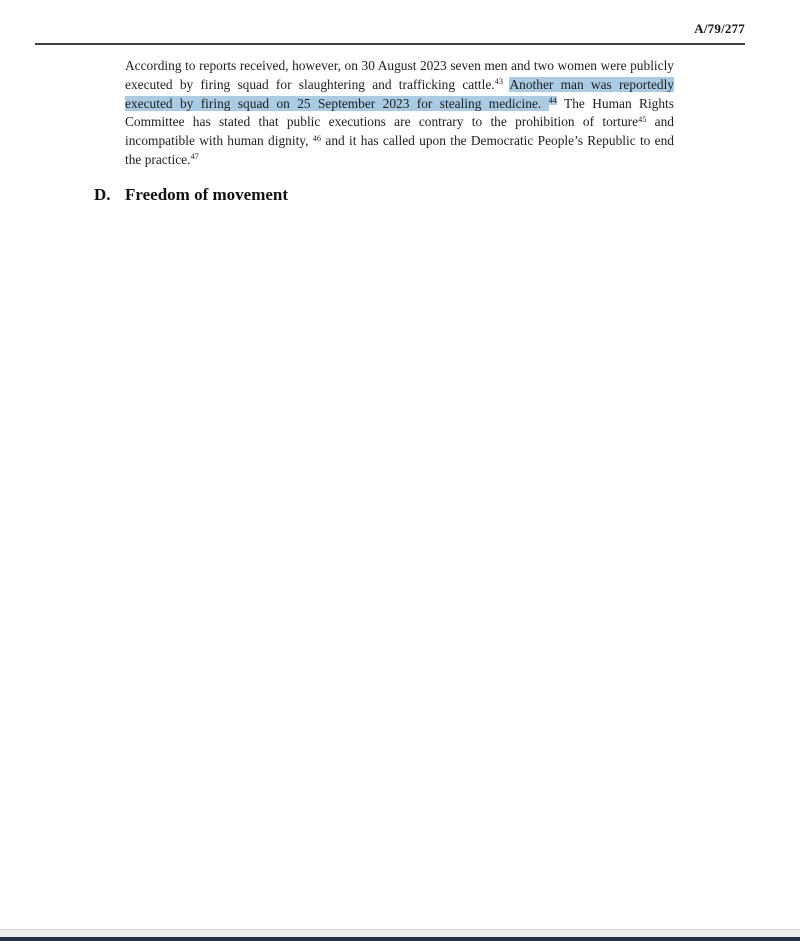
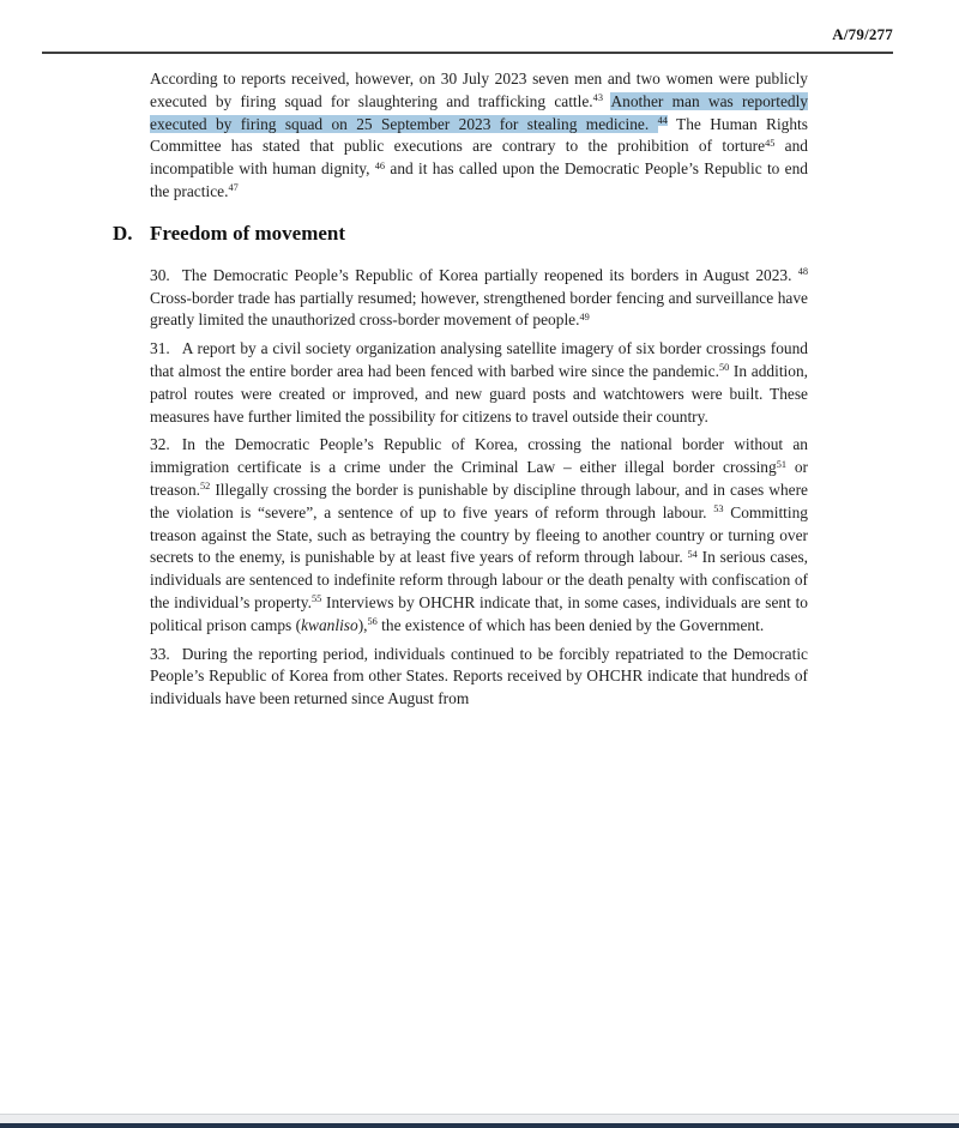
  A/79/277
- According to reports received, however, on 30 August 2023 seven men and two women were publicly executed by firing squad for slaughtering and trafficking cattle.43 Another man was reportedly executed by firing squad on 25 September 2023 for stealing medicine. 44 The Human Rights Committee has stated that public executions are contrary to the prohibition of torture45 and incompatible with human dignity, 46 and it has called upon the Democratic People’s Republic to end the practice.47
+ According to reports received, however, on 30 July 2023 seven men and two women were publicly executed by firing squad for slaughtering and trafficking cattle.43 Another man was reportedly executed by firing squad on 25 September 2023 for stealing medicine. 44 The Human Rights Committee has stated that public executions are contrary to the prohibition of torture45 and incompatible with human dignity, 46 and it has called upon the Democratic People’s Republic to end the practice.47
  D.
  Freedom of movement
+ 30. The Democratic People’s Republic of Korea partially reopened its borders in August 2023. 48 Cross-border trade has partially resumed; however, strengthened border fencing and surveillance have greatly limited the unauthorized cross-border movement of people.49
+ 31. A report by a civil society organization analysing satellite imagery of six border crossings found that almost the entire border area had been fenced with barbed wire since the pandemic.50 In addition, patrol routes were created or improved, and new guard posts and watchtowers were built. These measures have further limited the possibility for citizens to travel outside their country.
+ 32. In the Democratic People’s Republic of Korea, crossing the national border without an immigration certificate is a crime under the Criminal Law – either illegal border crossing51 or treason.52 Illegally crossing the border is punishable by discipline through labour, and in cases where the violation is “severe”, a sentence of up to five years of reform through labour. 53 Committing treason against the State, such as betraying the country by fleeing to another country or turning over secrets to the enemy, is punishable by at least five years of reform through labour. 54 In serious cases, individuals are sentenced to indefinite reform through labour or the death penalty with confiscation of the individual’s property.55 Interviews by OHCHR indicate that, in some cases, individuals are sent to political prison camps (kwanliso),56 the existence of which has been denied by the Government.
+ 33. During the reporting period, individuals continued to be forcibly repatriated to the Democratic People’s Republic of Korea from other States. Reports received by OHCHR indicate that hundreds of individuals have been returned since August from
